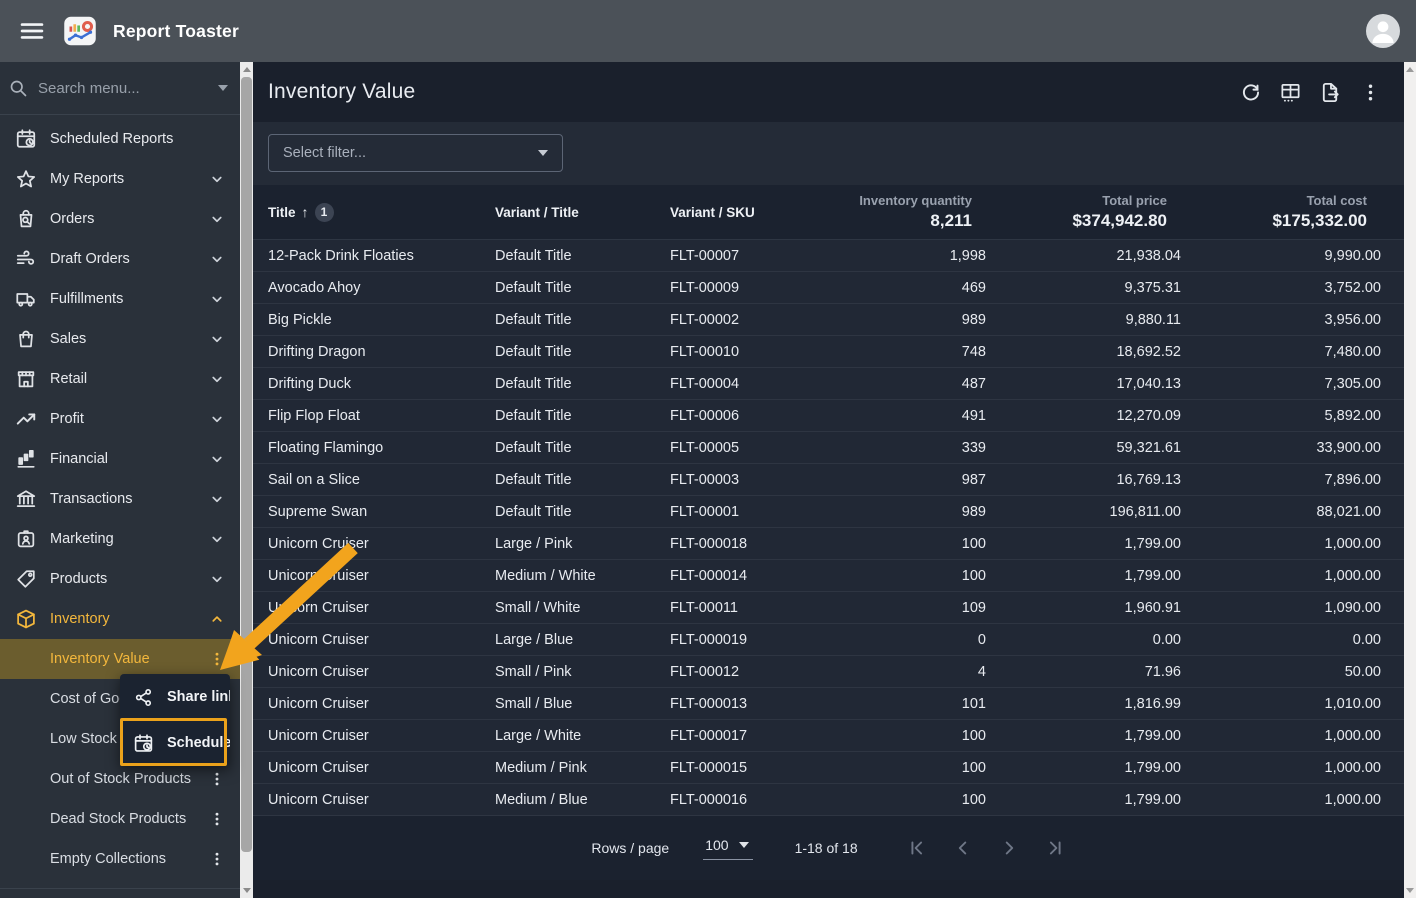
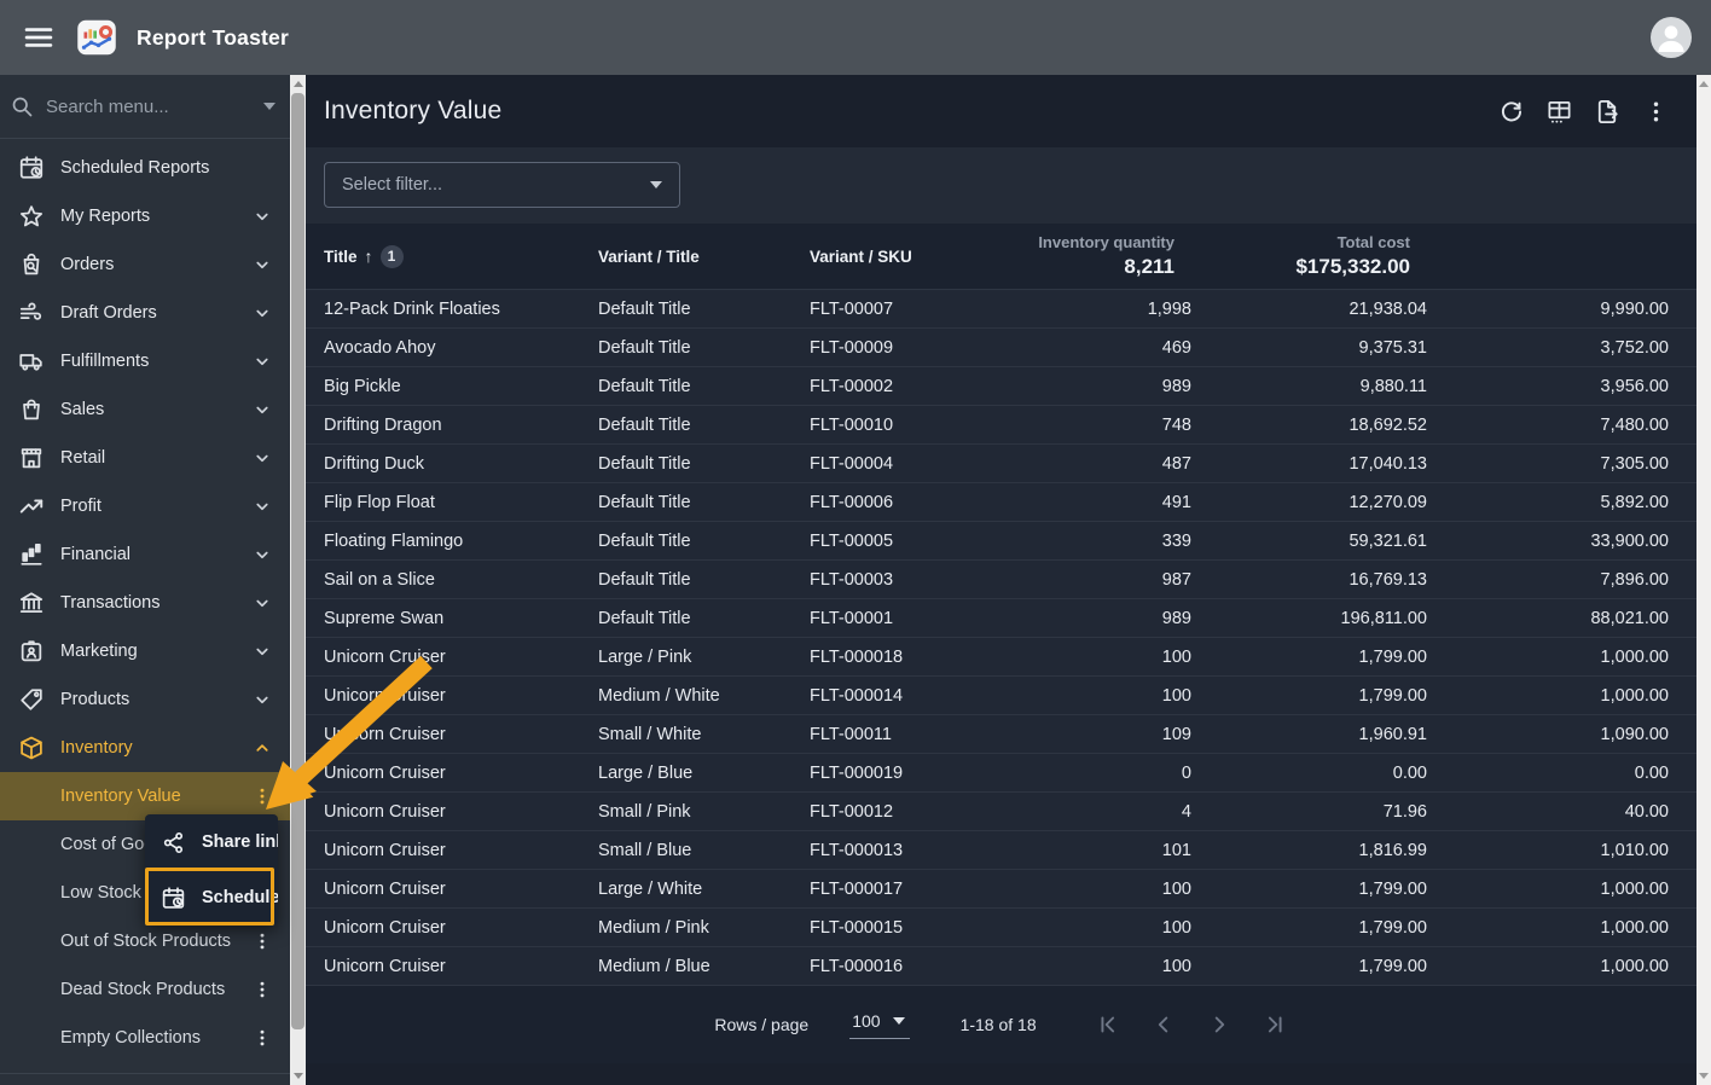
  Report Toaster
  Search menu...
  Scheduled Reports
  My Reports
  Orders
  Draft Orders
  Fulfillments
  Sales
  Retail
  Profit
  Financial
  Transactions
  Marketing
  Products
  Inventory
  Inventory Value
  Cost of Go
  Low Stock
  Out of Stock Products
  Dead Stock Products
  Empty Collections
  Inventory Value
  Select filter...
  Title
  ↑
  1
  Variant / Title
  Variant / SKU
  Inventory quantity
  8,211
- Total price
- $374,942.80
  Total cost
  $175,332.00
  12-Pack Drink Floaties
  Default Title
  FLT-00007
  1,998
  21,938.04
  9,990.00
  Avocado Ahoy
  Default Title
  FLT-00009
  469
  9,375.31
  3,752.00
  Big Pickle
  Default Title
  FLT-00002
  989
  9,880.11
  3,956.00
  Drifting Dragon
  Default Title
  FLT-00010
  748
  18,692.52
  7,480.00
  Drifting Duck
  Default Title
  FLT-00004
  487
  17,040.13
  7,305.00
  Flip Flop Float
  Default Title
  FLT-00006
  491
  12,270.09
  5,892.00
  Floating Flamingo
  Default Title
  FLT-00005
  339
  59,321.61
  33,900.00
  Sail on a Slice
  Default Title
  FLT-00003
  987
  16,769.13
  7,896.00
  Supreme Swan
  Default Title
  FLT-00001
  989
  196,811.00
  88,021.00
  Unicorn Cruiser
  Large / Pink
  FLT-000018
  100
  1,799.00
  1,000.00
  Unicorruiser
  Medium / White
  FLT-000014
  100
  1,799.00
  1,000.00
  Uorn Cruiser
  Small / White
  FLT-00011
  109
  1,960.91
  1,090.00
  Unicorn Cruiser
  Large / Blue
  FLT-000019
  0
  0.00
  0.00
  Unicorn Cruiser
  Small / Pink
  FLT-00012
  4
  71.96
- 50.00
+ 40.00
  Unicorn Cruiser
  Small / Blue
  FLT-000013
  101
  1,816.99
  1,010.00
  Unicorn Cruiser
  Large / White
  FLT-000017
  100
  1,799.00
  1,000.00
  Unicorn Cruiser
  Medium / Pink
  FLT-000015
  100
  1,799.00
  1,000.00
  Unicorn Cruiser
  Medium / Blue
  FLT-000016
  100
  1,799.00
  1,000.00
  Rows / page
  100
  1-18 of 18
  Share lin
  Schedule
